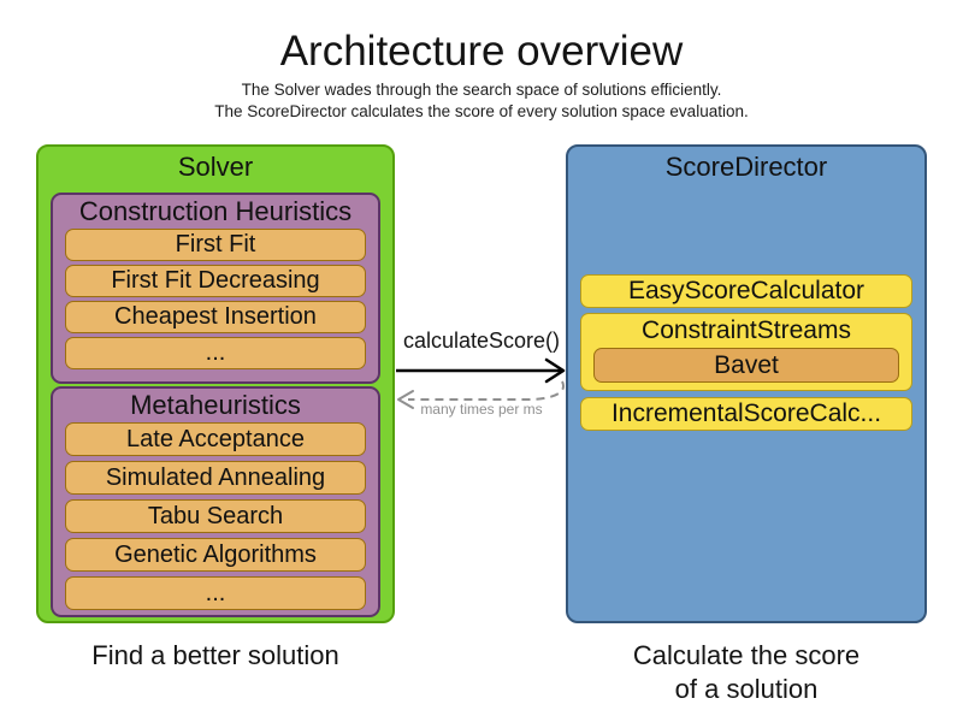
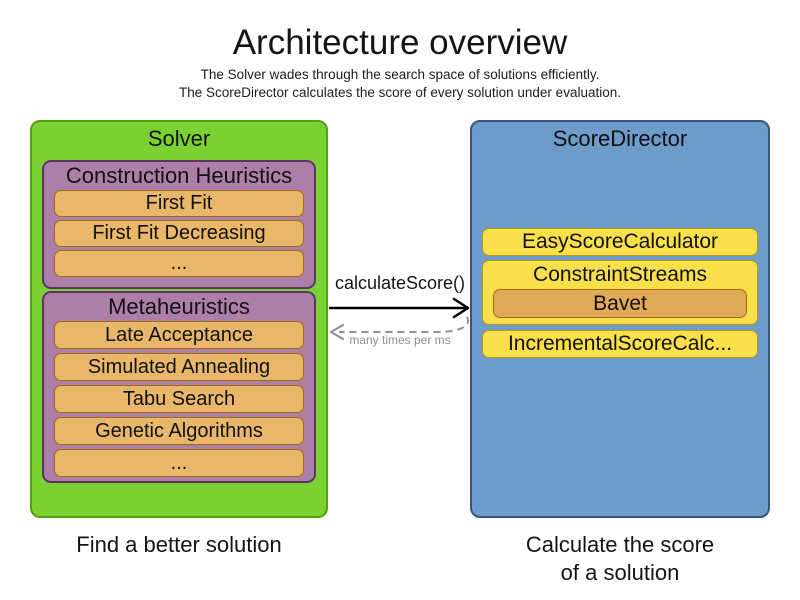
  Architecture overview
  The Solver wades through the search space of solutions efficiently.
- The ScoreDirector calculates the score of every solution space evaluation.
+ The ScoreDirector calculates the score of every solution under evaluation.
  Solver
  Construction Heuristics
  First Fit
  First Fit Decreasing
- Cheapest Insertion
  ...
  Metaheuristics
  Late Acceptance
  Simulated Annealing
  Tabu Search
  Genetic Algorithms
  ...
  ScoreDirector
  EasyScoreCalculator
  ConstraintStreams
  Bavet
  IncrementalScoreCalc...
  calculateScore()
  many times per ms
  Find a better solution
  Calculate the score
  of a solution
